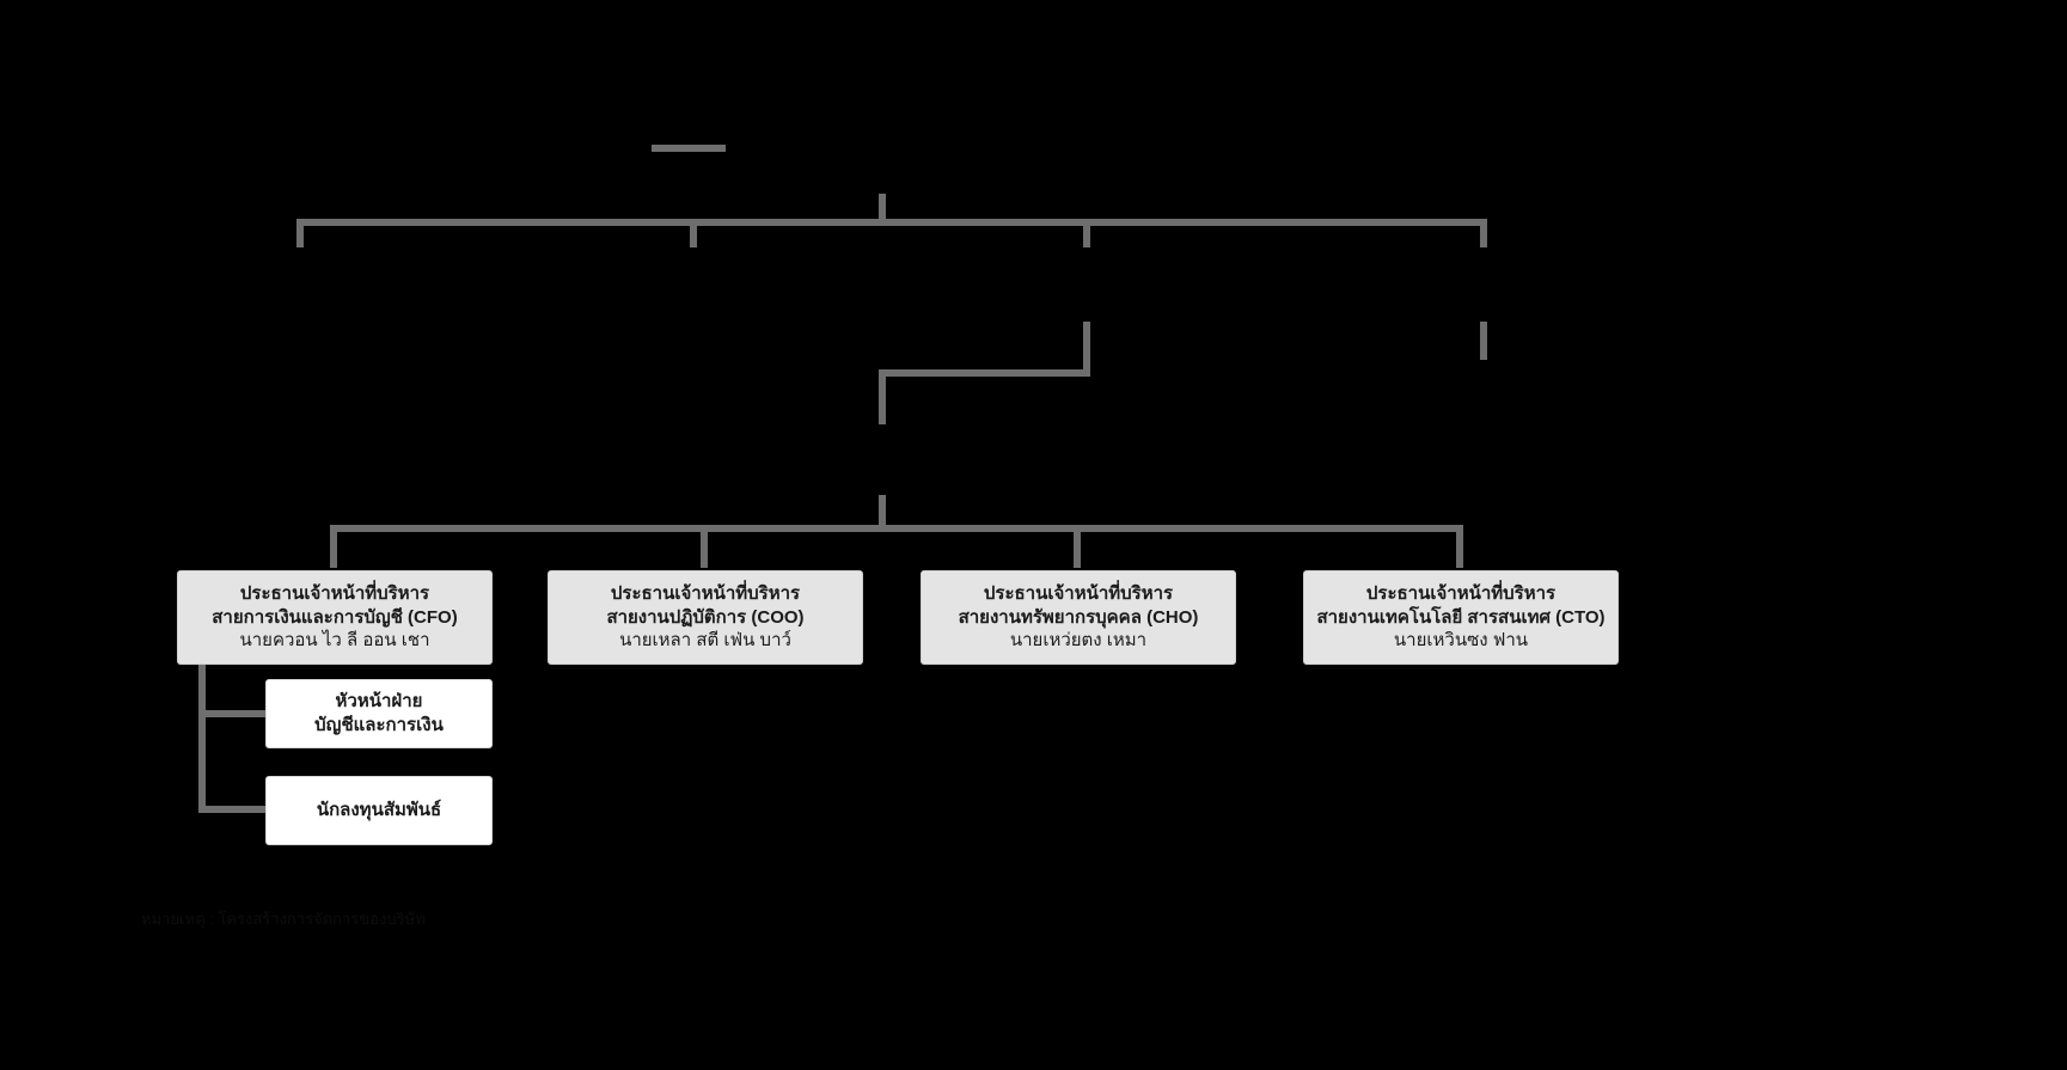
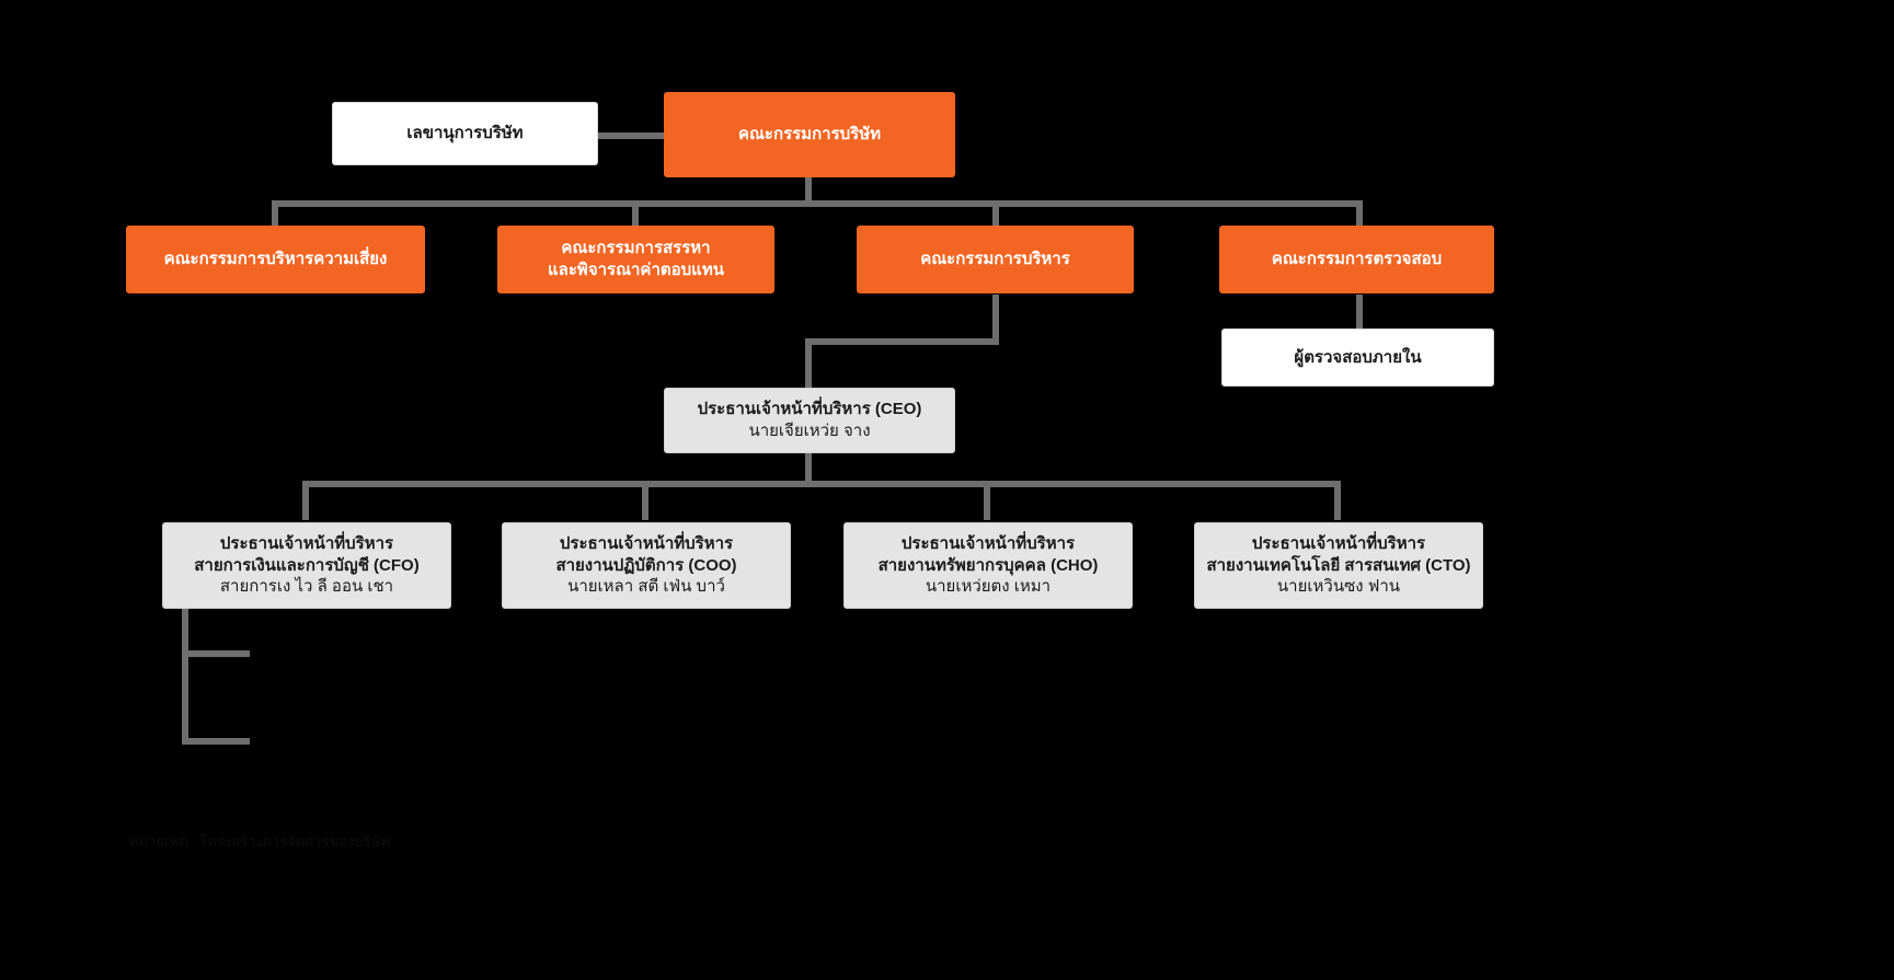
+ เลขานุการบริษัท
+ คณะกรรมการบริษัท
+ คณะกรรมการบริหารความเสี่ยง
+ คณะกรรมการสรรหา
+ และพิจารณาค่าตอบแทน
+ คณะกรรมการบริหาร
+ คณะกรรมการตรวจสอบ
+ ผู้ตรวจสอบภายใน
+ ประธานเจ้าหน้าที่บริหาร (CEO)
+ นายเจียเหว่ย จาง
  ประธานเจ้าหน้าที่บริหาร
  สายการเงินและการบัญชี (CFO)
- นายควอน ไว ลี ออน เชา
+ สายการเง ไว ลี ออน เชา
  ประธานเจ้าหน้าที่บริหาร
  สายงานปฏิบัติการ (COO)
  นายเหลา สตี เฟ่น บาว์
  ประธานเจ้าหน้าที่บริหาร
  สายงานทรัพยากรบุคคล (CHO)
  นายเหว่ยตง เหมา
  ประธานเจ้าหน้าที่บริหาร
  สายงานเทคโนโลยี สารสนเทศ (CTO)
  นายเหวินซง ฟาน
- หัวหน้าฝ่าย
- บัญชีและการเงิน
- นักลงทุนสัมพันธ์
